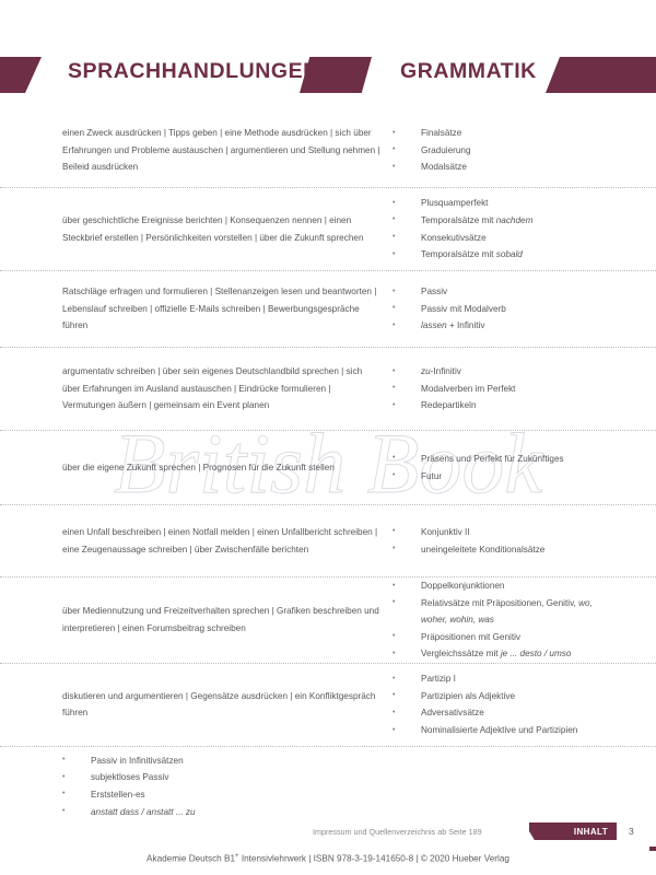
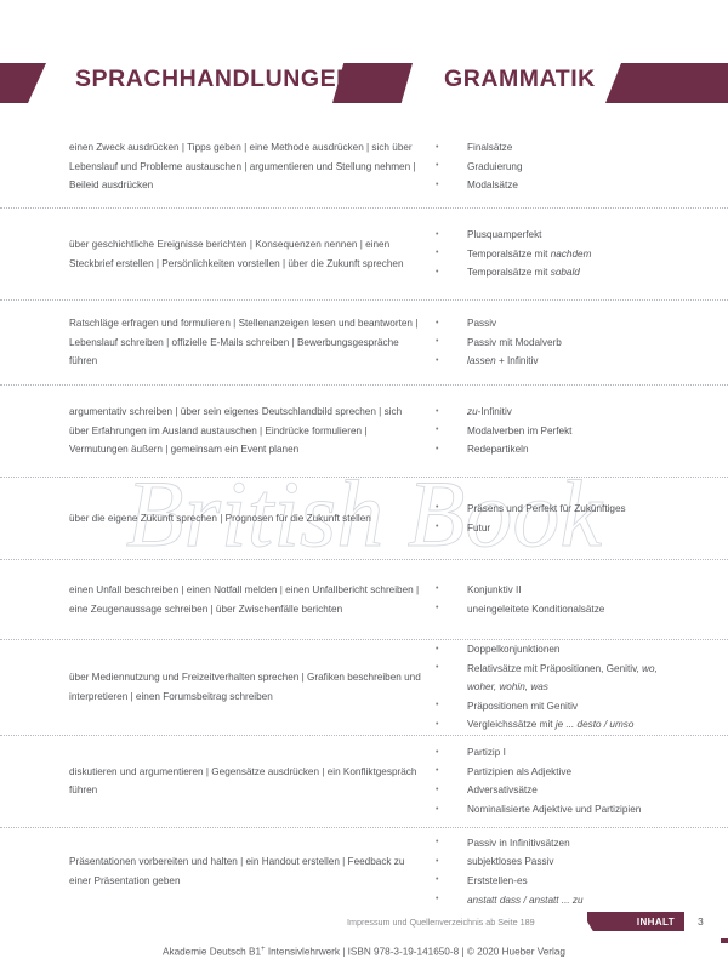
  British Book
  SPRACHHANDLUNGEN
  GRAMMATIK
- einen Zweck ausdrücken | Tipps geben | eine Methode ausdrücken | sich über Erfahrungen und Probleme austauschen | argumentieren und Stellung nehmen | Beileid ausdrücken
+ einen Zweck ausdrücken | Tipps geben | eine Methode ausdrücken | sich über Lebenslauf und Probleme austauschen | argumentieren und Stellung nehmen | Beileid ausdrücken
  Finalsätze
  Graduierung
  Modalsätze
  über geschichtliche Ereignisse berichten | Konsequenzen nennen | einen Steckbrief erstellen | Persönlichkeiten vorstellen | über die Zukunft sprechen
  Plusquamperfekt
  Temporalsätze mit nachdem
- Konsekutivsätze
  Temporalsätze mit sobald
  Ratschläge erfragen und formulieren | Stellenanzeigen lesen und beantworten | Lebenslauf schreiben | offizielle E-Mails schreiben | Bewerbungsgespräche führen
  Passiv
  Passiv mit Modalverb
  lassen + Infinitiv
  argumentativ schreiben | über sein eigenes Deutschlandbild sprechen | sich über Erfahrungen im Ausland austauschen | Eindrücke formulieren | Vermutungen äußern | gemeinsam ein Event planen
  zu-Infinitiv
  Modalverben im Perfekt
  Redepartikeln
  über die eigene Zukunft sprechen | Prognosen für die Zukunft stellen
  Präsens und Perfekt für Zukünftiges
  Futur
  einen Unfall beschreiben | einen Notfall melden | einen Unfallbericht schreiben | eine Zeugenaussage schreiben | über Zwischenfälle berichten
  Konjunktiv II
  uneingeleitete Konditionalsätze
  über Mediennutzung und Freizeitverhalten sprechen | Grafiken beschreiben und interpretieren | einen Forumsbeitrag schreiben
  Doppelkonjunktionen
  Relativsätze mit Präpositionen, Genitiv, wo, woher, wohin, was
  Präpositionen mit Genitiv
  Vergleichssätze mit je ... desto / umso
  diskutieren und argumentieren | Gegensätze ausdrücken | ein Konfliktgespräch führen
  Partizip I
  Partizipien als Adjektive
  Adversativsätze
  Nominalisierte Adjektive und Partizipien
+ Präsentationen vorbereiten und halten | ein Handout erstellen | Feedback zu einer Präsentation geben
  Passiv in Infinitivsätzen
  subjektloses Passiv
  Erststellen-es
  anstatt dass / anstatt ... zu
  Impressum und Quellenverzeichnis ab Seite 189
  INHALT
  3
  Akademie Deutsch B1 Intensivlehrwerk | ISBN 978-3-19-141650-8 | © 2020 Hueber Verlag
